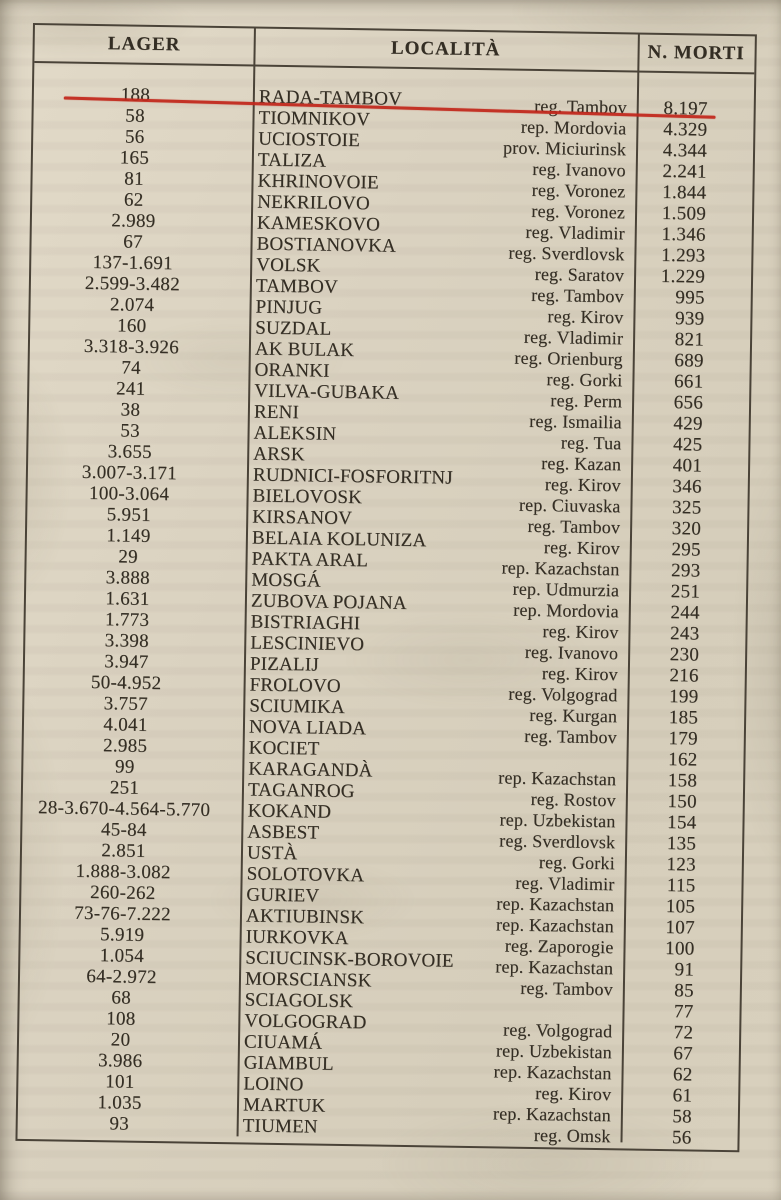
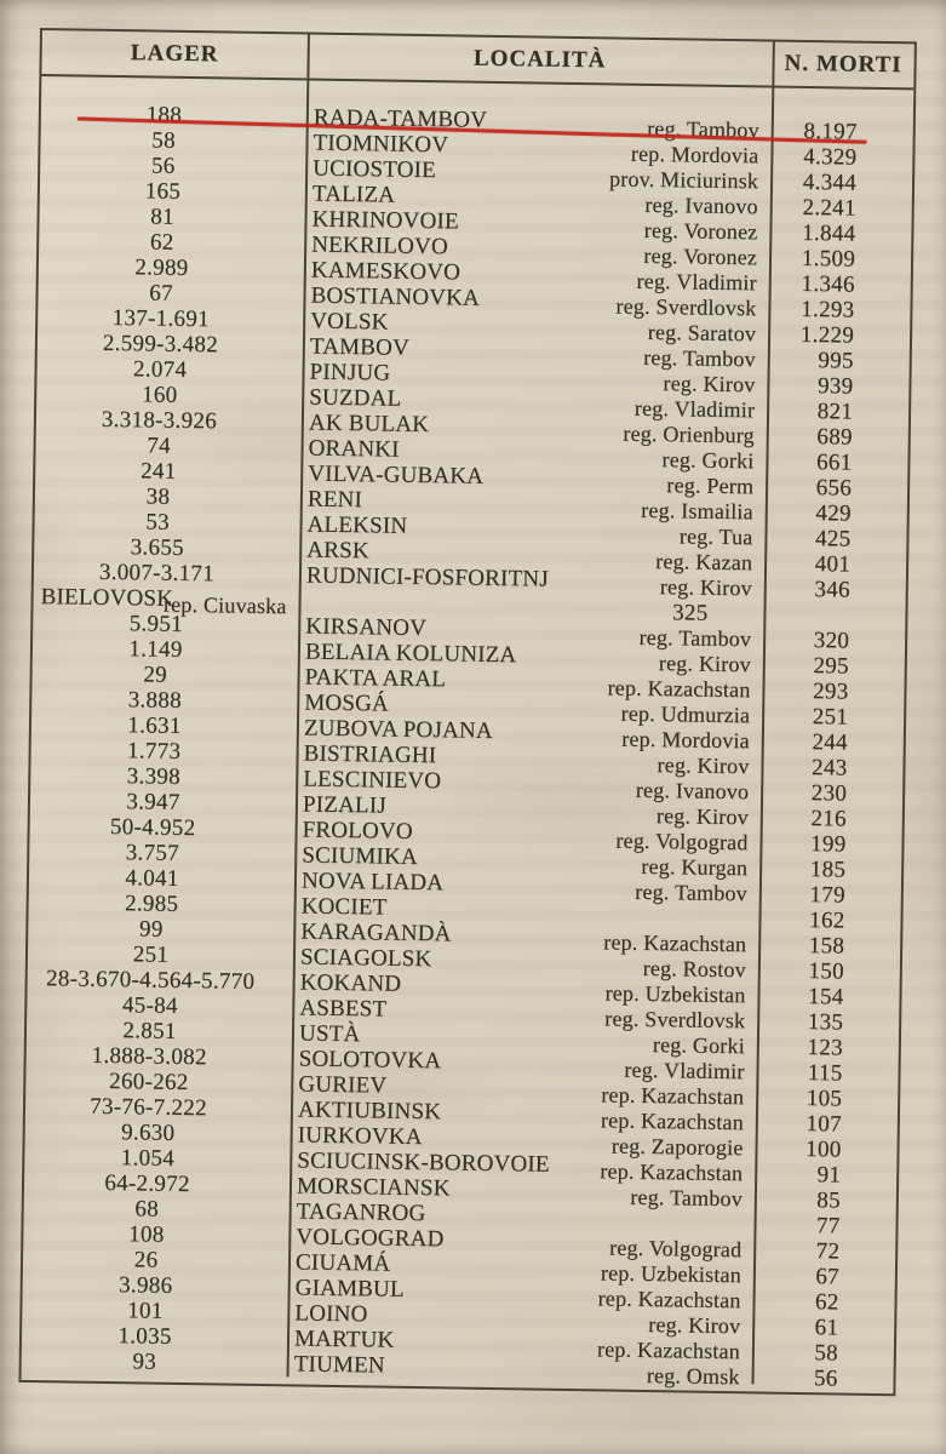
  LAGER
  LOCALITÀ
  N. MORTI
  188
  RADA-TAMBOV
  reg. Tambov
  8.197
  58
  TIOMNIKOV
  rep. Mordovia
  4.329
  56
  UCIOSTOIE
  prov. Miciurinsk
  4.344
  165
  TALIZA
  reg. Ivanovo
  2.241
  81
  KHRINOVOIE
  reg. Voronez
  1.844
  62
  NEKRILOVO
  reg. Voronez
  1.509
  2.989
  KAMESKOVO
  reg. Vladimir
  1.346
  67
  BOSTIANOVKA
  reg. Sverdlovsk
  1.293
  137-1.691
  VOLSK
  reg. Saratov
  1.229
  2.599-3.482
  TAMBOV
  reg. Tambov
  995
  2.074
  PINJUG
  reg. Kirov
  939
  160
  SUZDAL
  reg. Vladimir
  821
  3.318-3.926
  AK BULAK
  reg. Orienburg
  689
  74
  ORANKI
  reg. Gorki
  661
  241
  VILVA-GUBAKA
  reg. Perm
  656
  38
  RENI
  reg. Ismailia
  429
  53
  ALEKSIN
  reg. Tua
  425
  3.655
  ARSK
  reg. Kazan
  401
  3.007-3.171
  RUDNICI-FOSFORITNJ
  reg. Kirov
  346
- 100-3.064
  BIELOVOSK
  rep. Ciuvaska
  325
  5.951
  KIRSANOV
  reg. Tambov
  320
  1.149
  BELAIA KOLUNIZA
  reg. Kirov
  295
  29
  PAKTA ARAL
  rep. Kazachstan
  293
  3.888
  MOSGÁ
  rep. Udmurzia
  251
  1.631
  ZUBOVA POJANA
  rep. Mordovia
  244
  1.773
  BISTRIAGHI
  reg. Kirov
  243
  3.398
  LESCINIEVO
  reg. Ivanovo
  230
  3.947
  PIZALIJ
  reg. Kirov
  216
  50-4.952
  FROLOVO
  reg. Volgograd
  199
  3.757
  SCIUMIKA
  reg. Kurgan
  185
  4.041
  NOVA LIADA
  reg. Tambov
  179
  2.985
  KOCIET
  162
  99
  KARAGANDÀ
  rep. Kazachstan
  158
  251
- TAGANROG
+ SCIAGOLSK
  reg. Rostov
  150
  28-3.670-4.564-5.770
  KOKAND
  rep. Uzbekistan
  154
  45-84
  ASBEST
  reg. Sverdlovsk
  135
  2.851
  USTÀ
  reg. Gorki
  123
  1.888-3.082
  SOLOTOVKA
  reg. Vladimir
  115
  260-262
  GURIEV
  rep. Kazachstan
  105
  73-76-7.222
  AKTIUBINSK
  rep. Kazachstan
  107
- 5.919
+ 9.630
  IURKOVKA
  reg. Zaporogie
  100
  1.054
  SCIUCINSK-BOROVOIE
  rep. Kazachstan
  91
  64-2.972
  MORSCIANSK
  reg. Tambov
  85
  68
- SCIAGOLSK
+ TAGANROG
  77
  108
  VOLGOGRAD
  reg. Volgograd
  72
- 20
+ 26
  CIUAMÁ
  rep. Uzbekistan
  67
  3.986
  GIAMBUL
  rep. Kazachstan
  62
  101
  LOINO
  reg. Kirov
  61
  1.035
  MARTUK
  rep. Kazachstan
  58
  93
  TIUMEN
  reg. Omsk
  56
